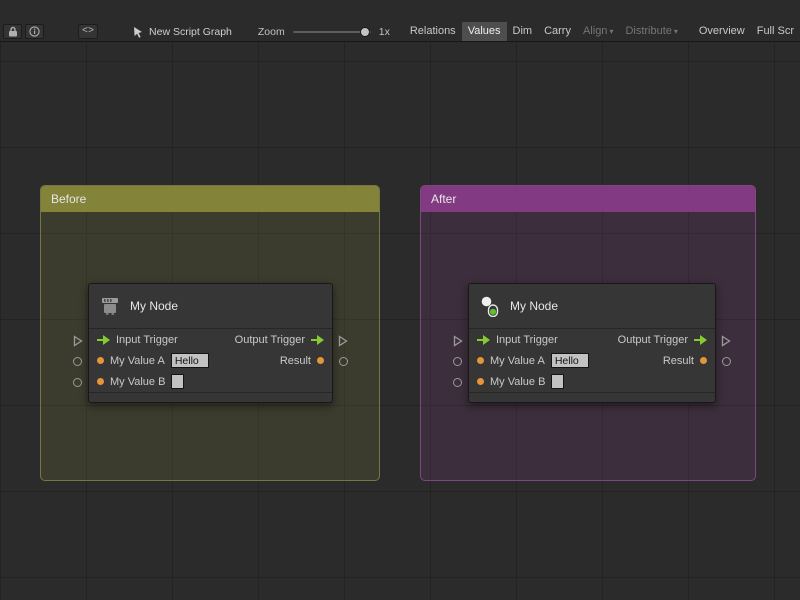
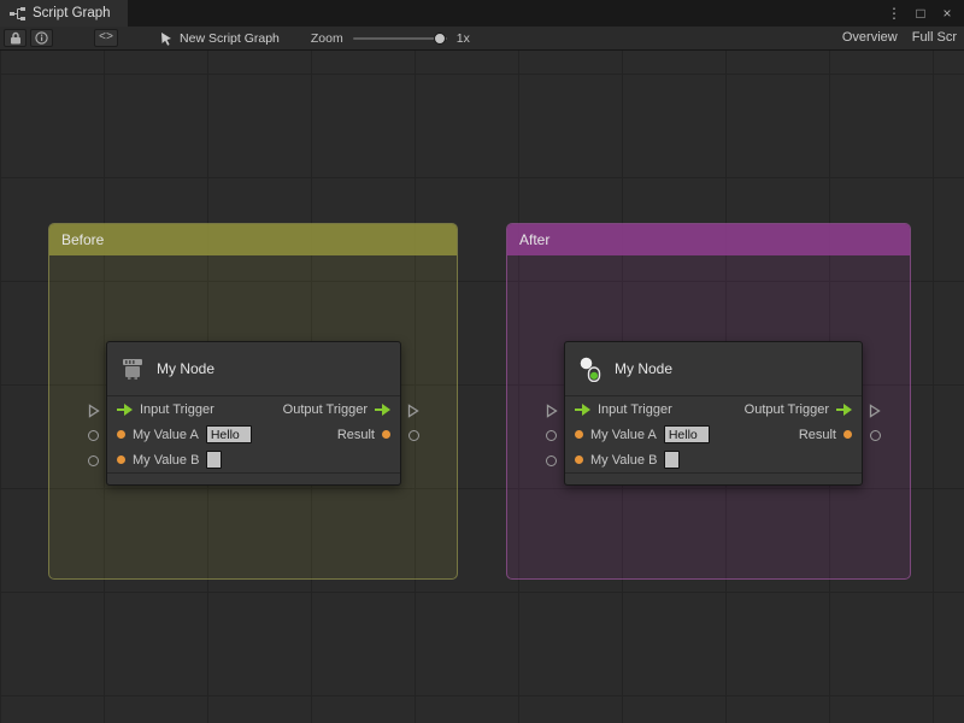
+ Script Graph
+ ⋮
+ □
+ ×
  <>
  New Script Graph
  Zoom
  1x
- Relations
- Values
- Dim
- Carry
- Align ▾
- Distribute ▾
  Overview
  Full Scr
  Before
  After
  My Node
  Input Trigger
  Output Trigger
  My Value A
  Hello
  Result
  My Value B
  My Node
  Input Trigger
  Output Trigger
  My Value A
  Hello
  Result
  My Value B
